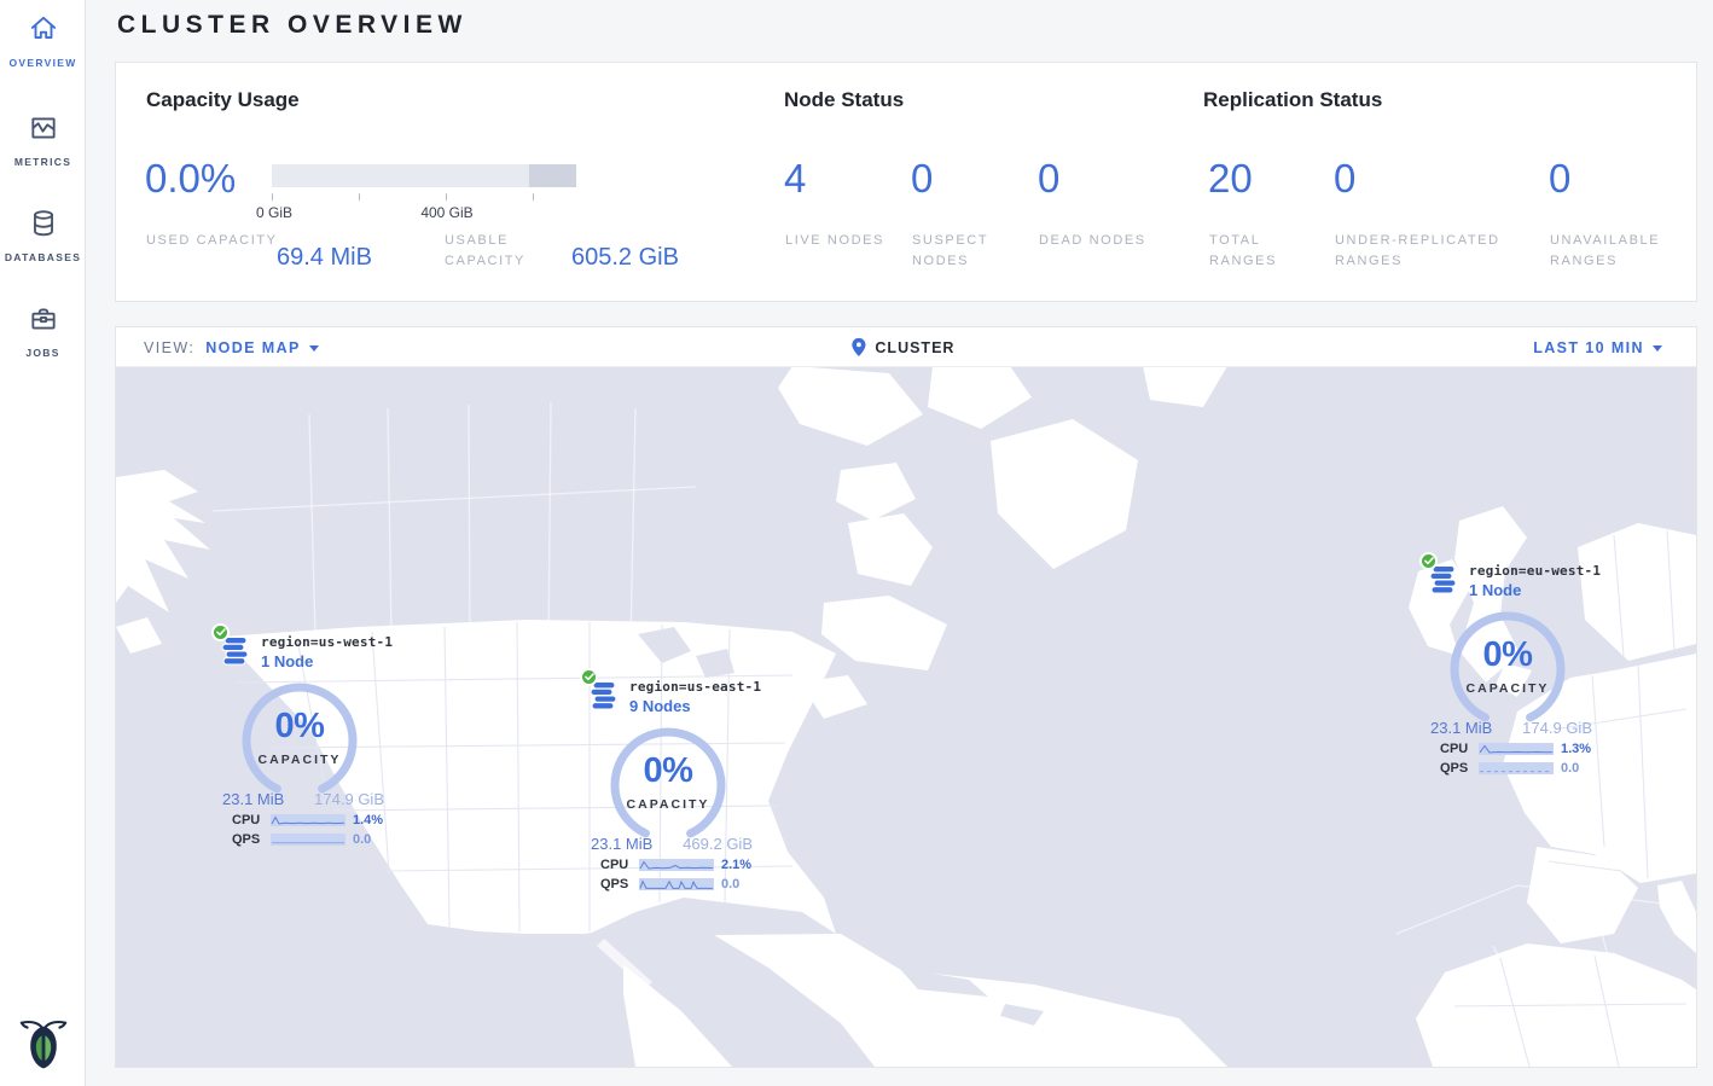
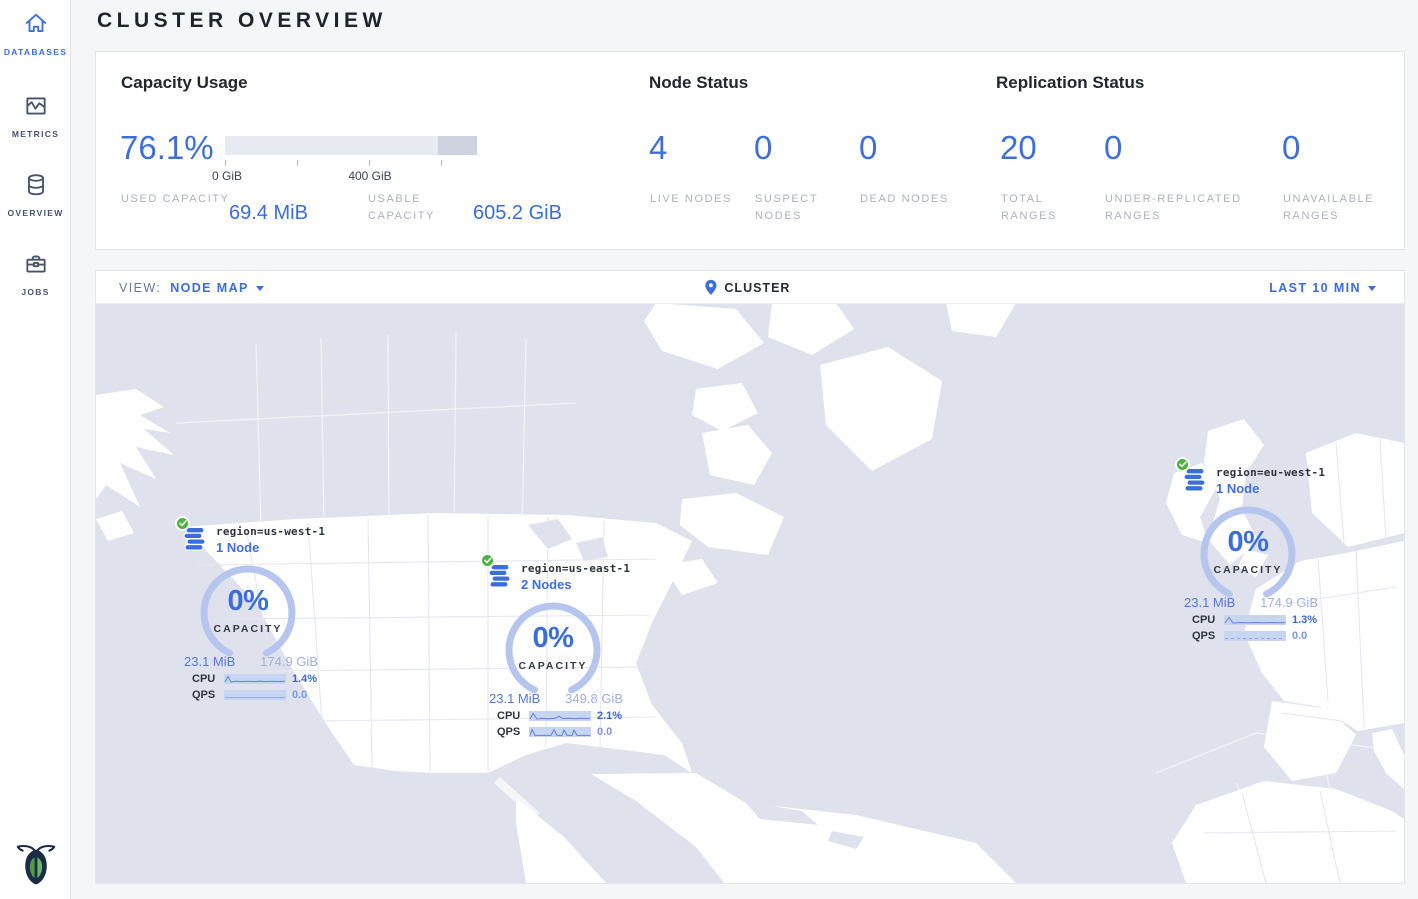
- OVERVIEW
+ DATABASES
  METRICS
- DATABASES
+ OVERVIEW
  JOBS
  CLUSTER OVERVIEW
  Capacity Usage
- 0.0%
+ 76.1%
  0 GiB
  400 GiB
  USED CAPACITY
  69.4 MiB
  USABLE CAPACITY
  605.2 GiB
  Node Status
  4
  0
  0
  LIVE NODES
  SUSPECT NODES
  DEAD NODES
  Replication Status
  20
  0
  0
  TOTAL RANGES
  UNDER-REPLICATED RANGES
  UNAVAILABLE RANGES
  VIEW:
  NODE MAP
  CLUSTER
  LAST 10 MIN
  region=us-west-1
  1 Node
  0%
  CAPACITY
  23.1 MiB
  174.9 GiB
  CPU
  1.4%
  QPS
  0.0
  region=us-east-1
- 9 Nodes
+ 2 Nodes
  0%
  CAPACITY
  23.1 MiB
- 469.2 GiB
+ 349.8 GiB
  CPU
  2.1%
  QPS
  0.0
  region=eu-west-1
  1 Node
  0%
  CAPACITY
  23.1 MiB
  174.9 GiB
  CPU
  1.3%
  QPS
  0.0
